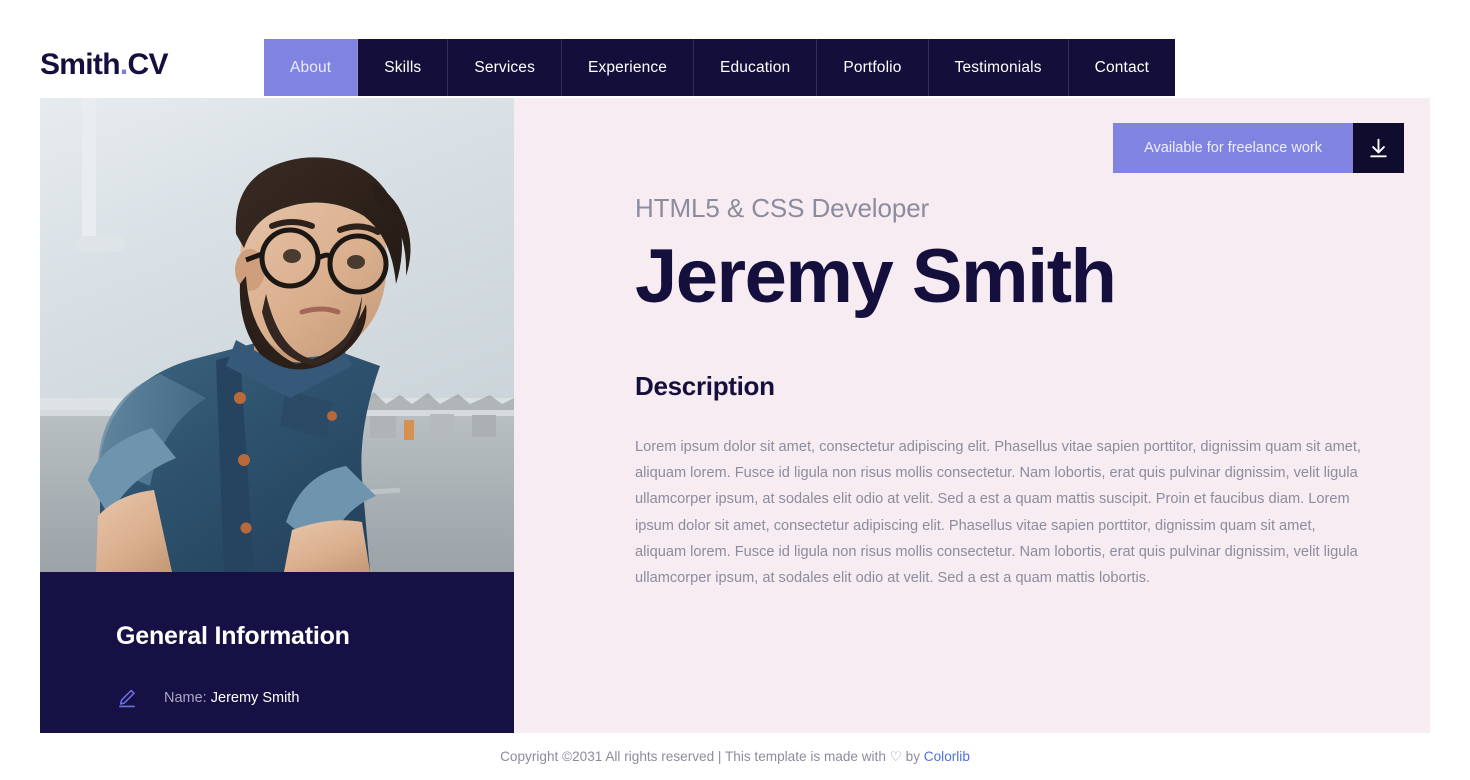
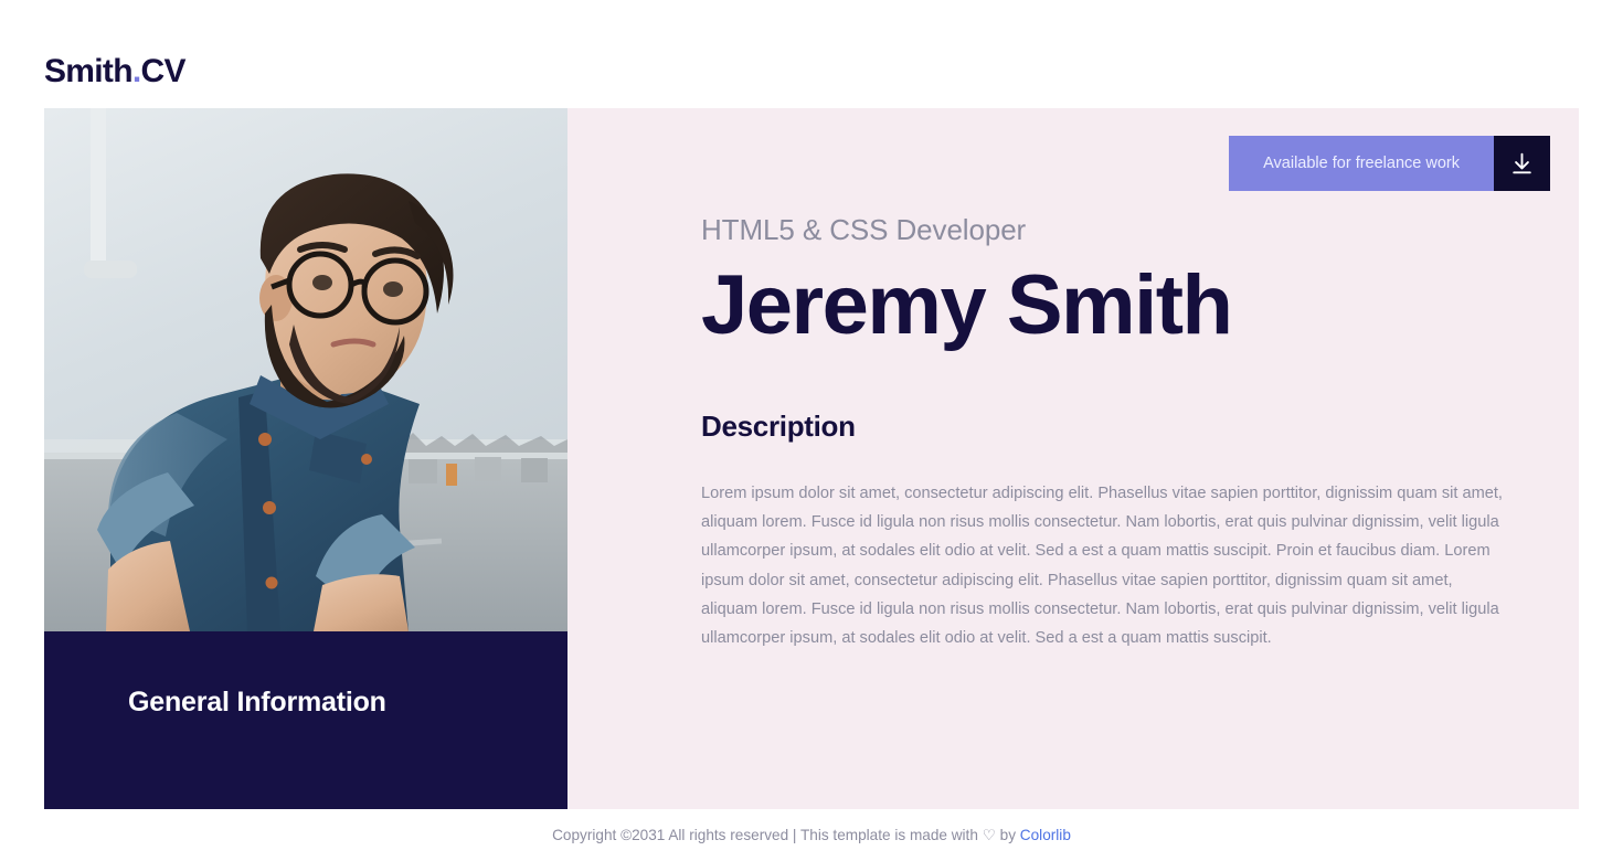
  Smith.CV
- About
- Skills
- Services
- Experience
- Education
- Portfolio
- Testimonials
- Contact
  General Information
- Name: Jeremy Smith
  Available for freelance work
  HTML5 & CSS Developer
  Jeremy Smith
  Description
- Lorem ipsum dolor sit amet, consectetur adipiscing elit. Phasellus vitae sapien porttitor, dignissim quam sit amet, aliquam lorem. Fusce id ligula non risus mollis consectetur. Nam lobortis, erat quis pulvinar dignissim, velit ligula ullamcorper ipsum, at sodales elit odio at velit. Sed a est a quam mattis suscipit. Proin et faucibus diam. Lorem ipsum dolor sit amet, consectetur adipiscing elit. Phasellus vitae sapien porttitor, dignissim quam sit amet, aliquam lorem. Fusce id ligula non risus mollis consectetur. Nam lobortis, erat quis pulvinar dignissim, velit ligula ullamcorper ipsum, at sodales elit odio at velit. Sed a est a quam mattis lobortis.
+ Lorem ipsum dolor sit amet, consectetur adipiscing elit. Phasellus vitae sapien porttitor, dignissim quam sit amet, aliquam lorem. Fusce id ligula non risus mollis consectetur. Nam lobortis, erat quis pulvinar dignissim, velit ligula ullamcorper ipsum, at sodales elit odio at velit. Sed a est a quam mattis suscipit. Proin et faucibus diam. Lorem ipsum dolor sit amet, consectetur adipiscing elit. Phasellus vitae sapien porttitor, dignissim quam sit amet, aliquam lorem. Fusce id ligula non risus mollis consectetur. Nam lobortis, erat quis pulvinar dignissim, velit ligula ullamcorper ipsum, at sodales elit odio at velit. Sed a est a quam mattis suscipit.
  Copyright ©2031 All rights reserved | This template is made with ♡ by Colorlib
